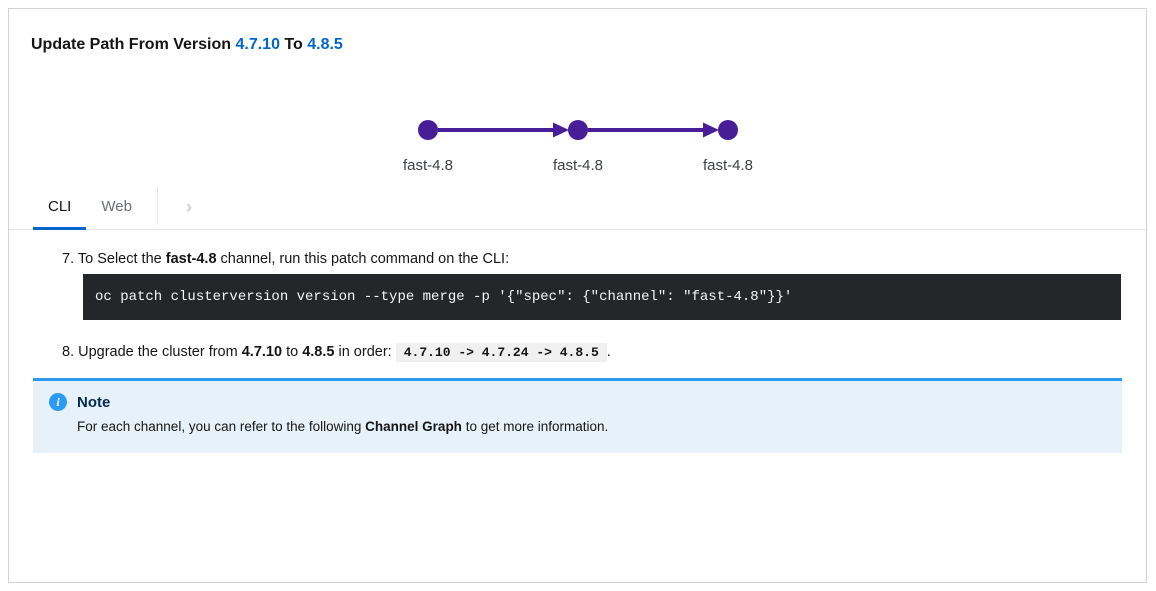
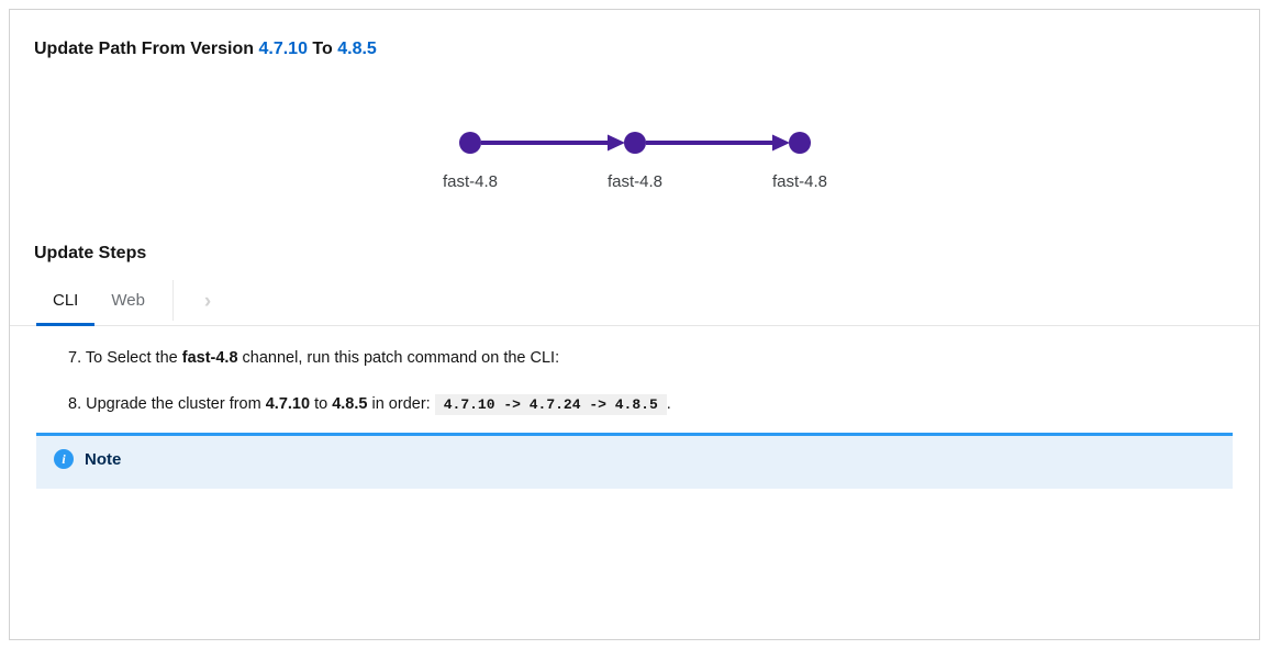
  Update Path From Version 4.7.10 To 4.8.5
  fast-4.8
  fast-4.8
  fast-4.8
+ Update Steps
  CLI
  Web
  ›
  7. To Select the fast-4.8 channel, run this patch command on the CLI:
- oc patch clusterversion version --type merge -p '{"spec": {"channel": "fast-4.8"}}'
  8. Upgrade the cluster from 4.7.10 to 4.8.5 in order: 4.7.10 -> 4.7.24 -> 4.8.5 .
  i
  Note
- For each channel, you can refer to the following Channel Graph to get more information.
